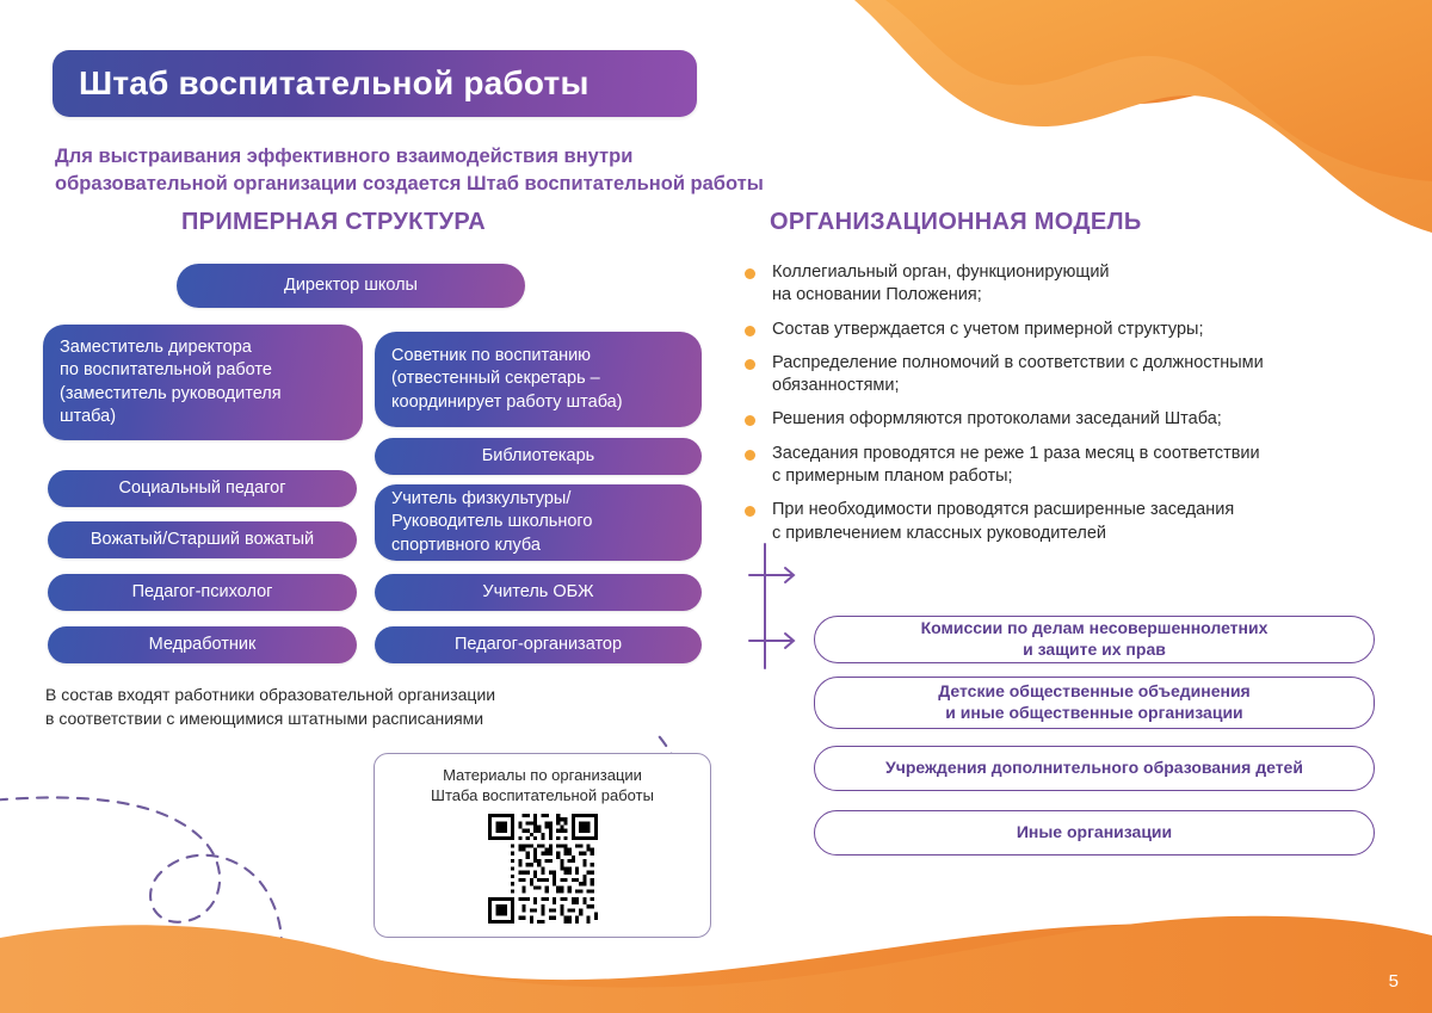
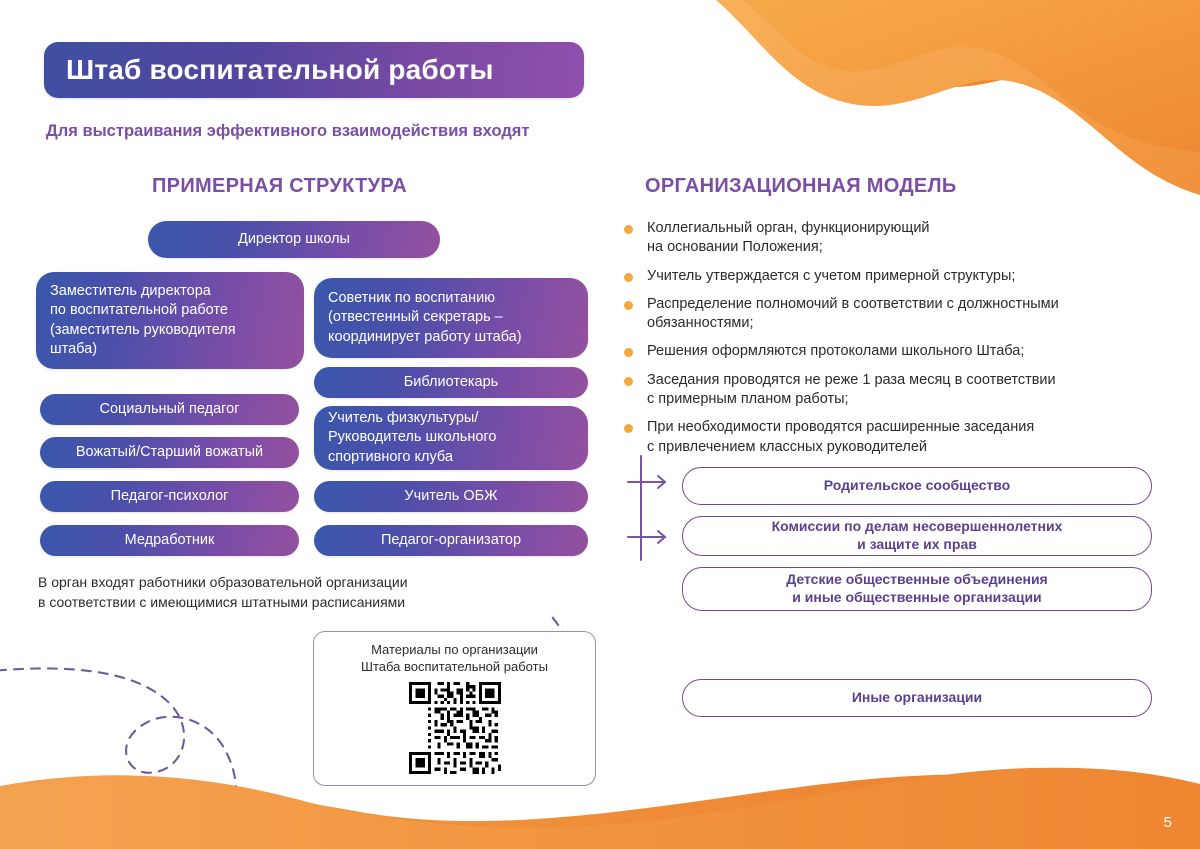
  Штаб воспитательной работы
- Для выстраивания эффективного взаимодействия внутри
+ Для выстраивания эффективного взаимодействия входят
- образовательной организации создается Штаб воспитательной работы
  ПРИМЕРНАЯ СТРУКТУРА
  ОРГАНИЗАЦИОННАЯ МОДЕЛЬ
  Директор школы
  Заместитель директора
  по воспитательной работе
  (заместитель руководителя
  штаба)
  Социальный педагог
  Вожатый/Старший вожатый
  Педагог-психолог
  Медработник
  Советник по воспитанию
  (отвестенный секретарь –
  координирует работу штаба)
  Библиотекарь
  Учитель физкультуры/
  Руководитель школьного
  спортивного клуба
  Учитель ОБЖ
  Педагог-организатор
- В состав входят работники образовательной организации в соответствии с имеющимися штатными расписаниями
+ В орган входят работники образовательной организации в соответствии с имеющимися штатными расписаниями
  Материалы по организации
  Штаба воспитательной работы
  Коллегиальный орган, функционирующий
  на основании Положения;
- Состав утверждается с учетом примерной структуры;
+ Учитель утверждается с учетом примерной структуры;
  Распределение полномочий в соответствии с должностными
  обязанностями;
- Решения оформляются протоколами заседаний Штаба;
+ Решения оформляются протоколами школьного Штаба;
  Заседания проводятся не реже 1 раза месяц в соответствии
  с примерным планом работы;
  При необходимости проводятся расширенные заседания
  с привлечением классных руководителей
+ Родительское сообщество
  Комиссии по делам несовершеннолетних
  и защите их прав
  Детские общественные объединения
  и иные общественные организации
- Учреждения дополнительного образования детей
  Иные организации
  5
